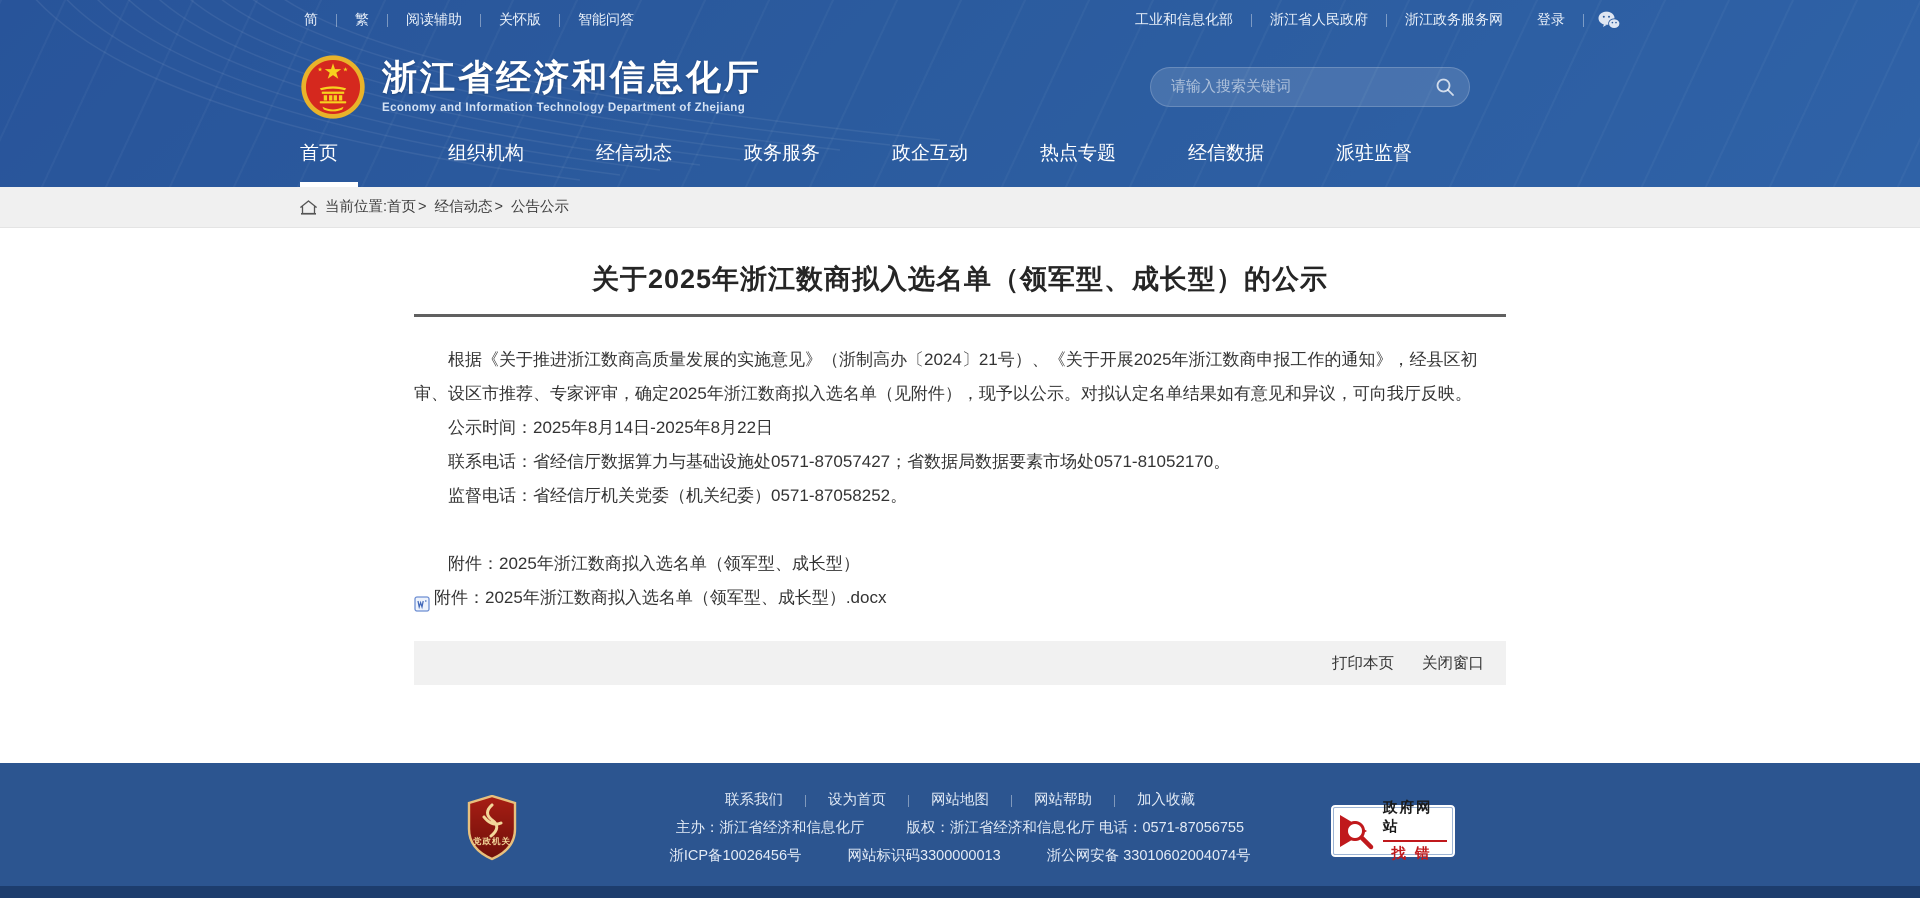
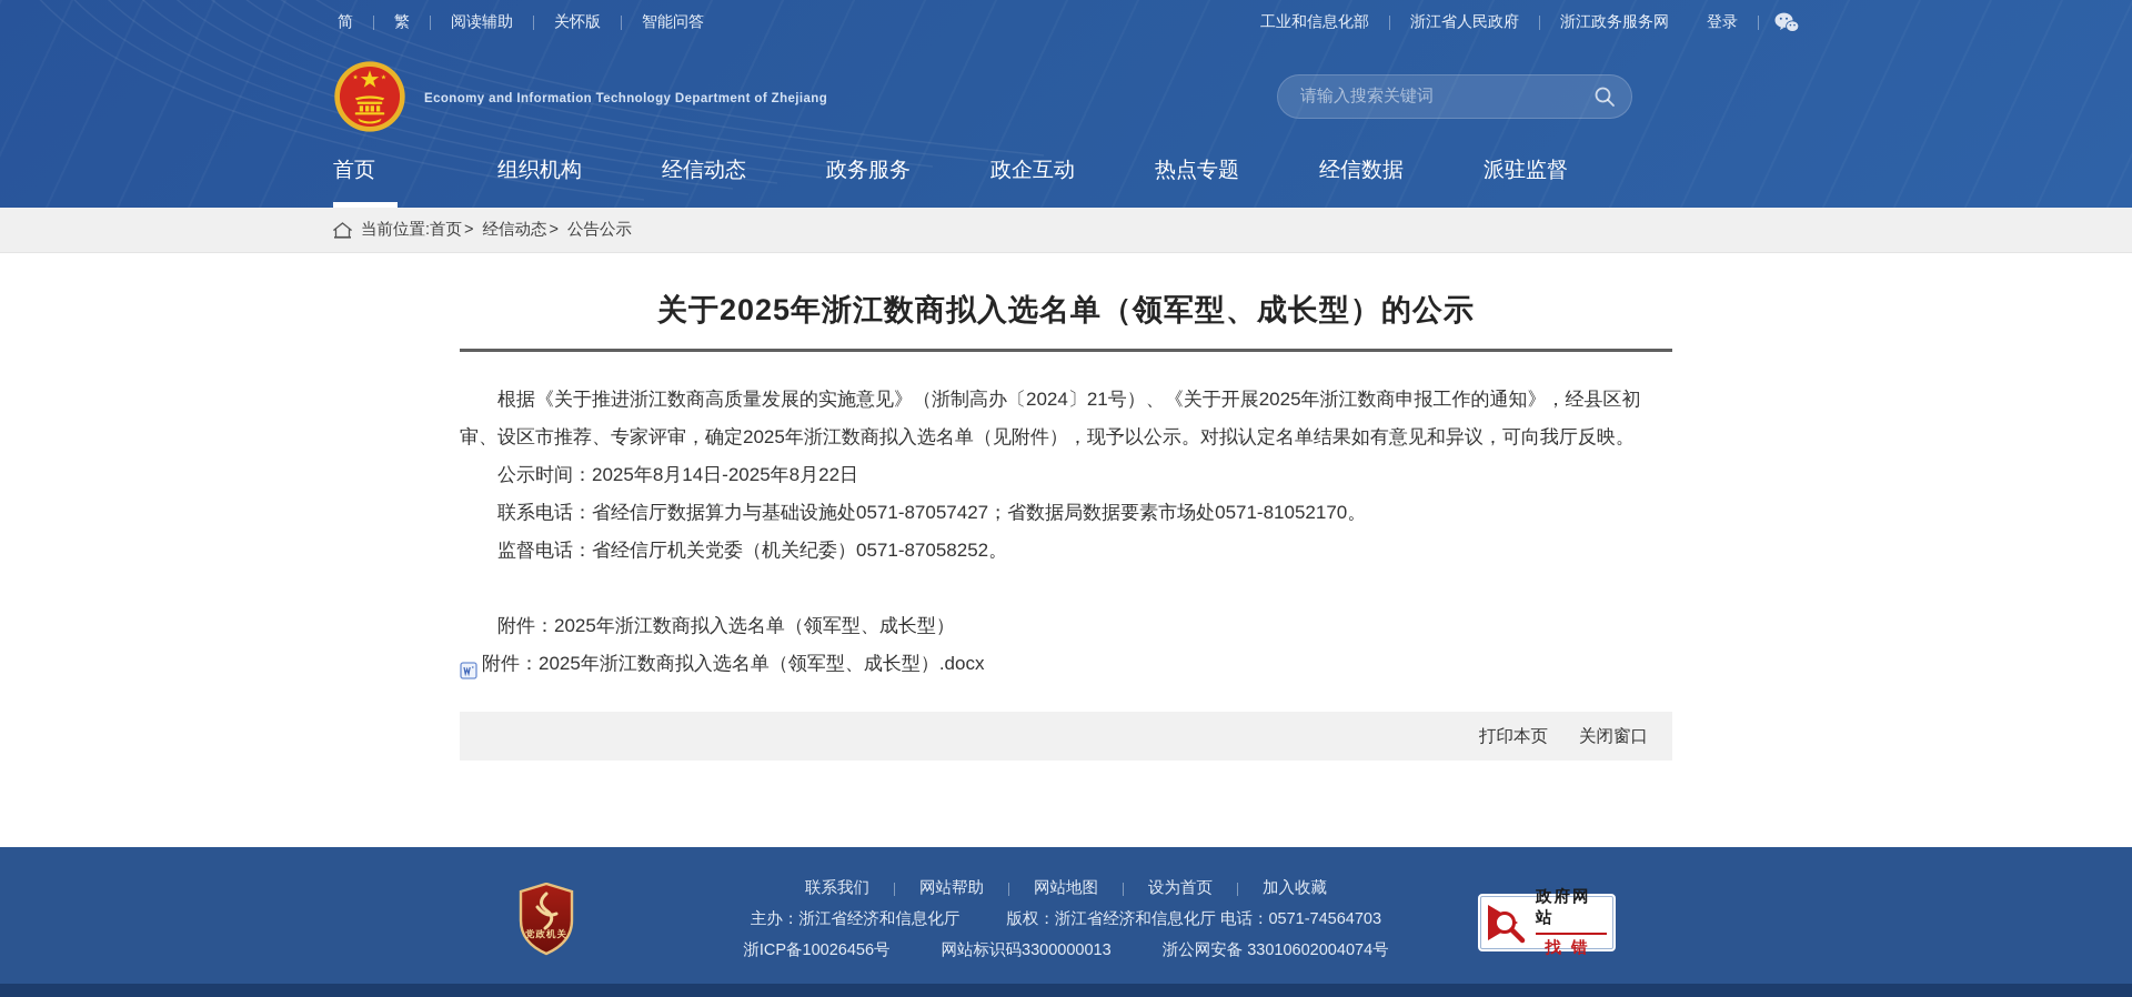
  简
  繁
  阅读辅助
  关怀版
  智能问答
  工业和信息化部
  浙江省人民政府
  浙江政务服务网
  登录
- 浙江省经济和信息化厅
  Economy and Information Technology Department of Zhejiang
  请输入搜索关键词
  首页
  组织机构
  经信动态
  政务服务
  政企互动
  热点专题
  经信数据
  派驻监督
  当前位置:
  首页
  >
  经信动态
  >
  公告公示
  关于2025年浙江数商拟入选名单（领军型、成长型）的公示
  根据《关于推进浙江数商高质量发展的实施意见》（浙制高办〔2024〕21号）、《关于开展2025年浙江数商申报工作的通知》，经县区初审、设区市推荐、专家评审，确定2025年浙江数商拟入选名单（见附件），现予以公示。对拟认定名单结果如有意见和异议，可向我厅反映。
  公示时间：2025年8月14日-2025年8月22日
  联系电话：省经信厅数据算力与基础设施处0571-87057427；省数据局数据要素市场处0571-81052170。
  监督电话：省经信厅机关党委（机关纪委）0571-87058252。
  附件：2025年浙江数商拟入选名单（领军型、成长型）
  附件：2025年浙江数商拟入选名单（领军型、成长型）.docx
  打印本页
  关闭窗口
  联系我们
- 设为首页
+ 网站帮助
  网站地图
- 网站帮助
+ 设为首页
  加入收藏
  主办：浙江省经济和信息化厅
- 版权：浙江省经济和信息化厅 电话：0571-87056755
+ 版权：浙江省经济和信息化厅 电话：0571-74564703
  浙ICP备10026456号
  网站标识码3300000013
  浙公网安备 33010602004074号
  党政机关
  政府网站
  找错
